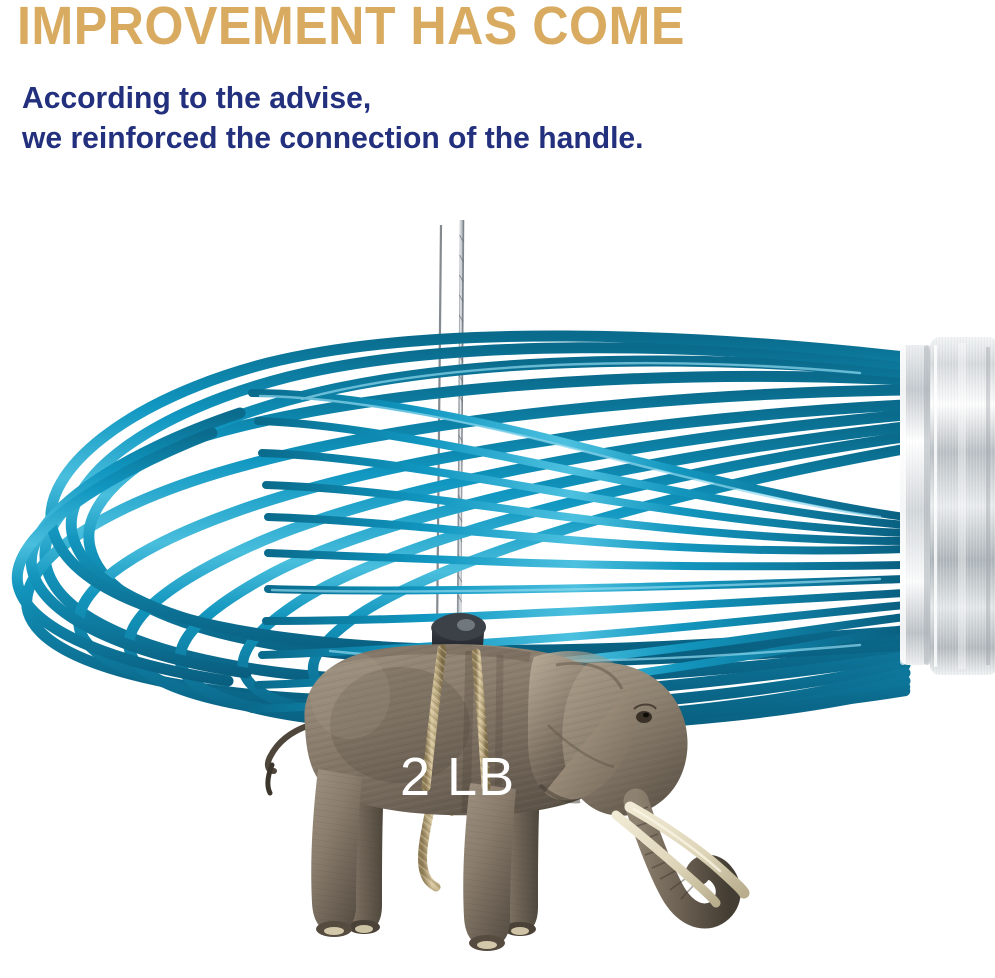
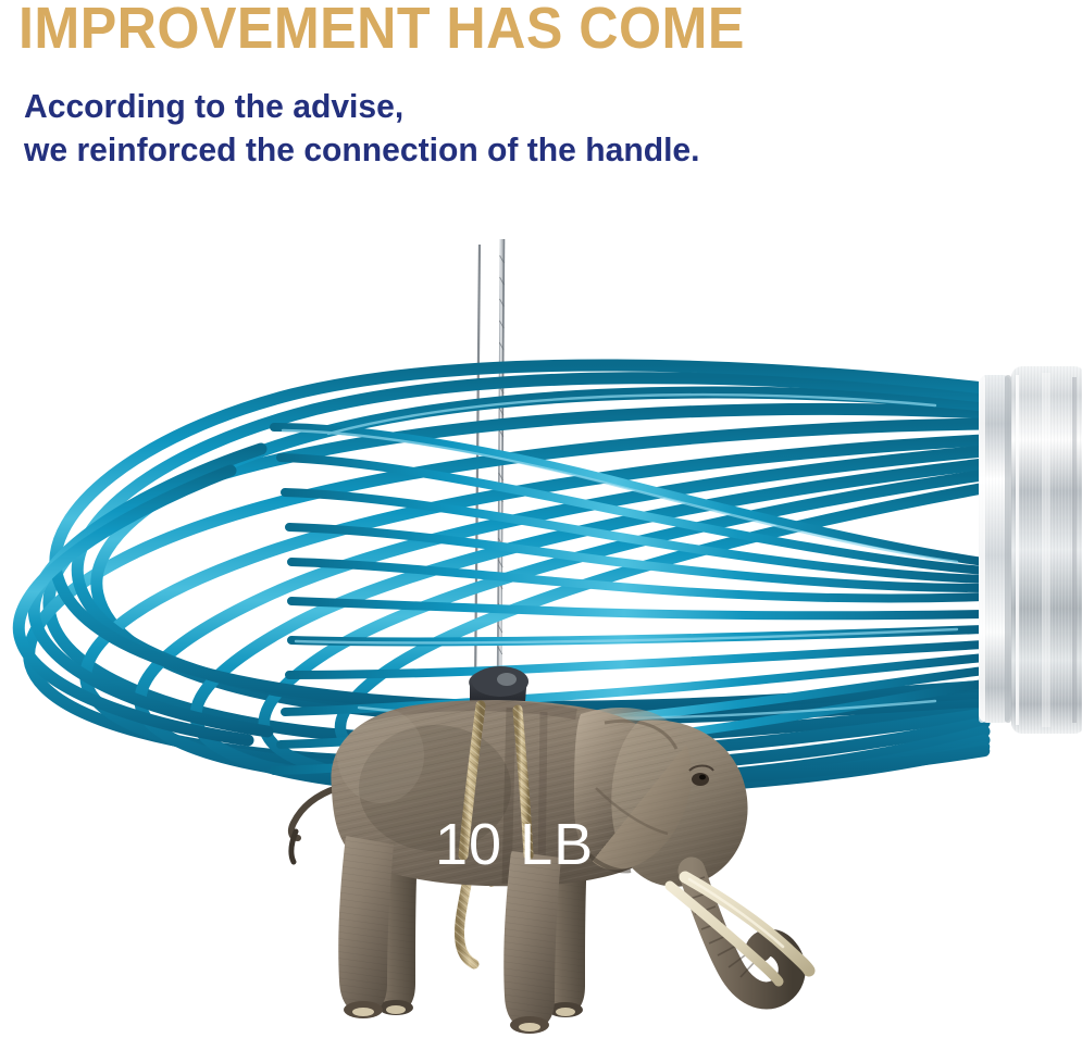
  IMPROVEMENT HAS COME
  According to the advise,
  we reinforced the connection of the handle.
- 2 LB
+ 10 LB
